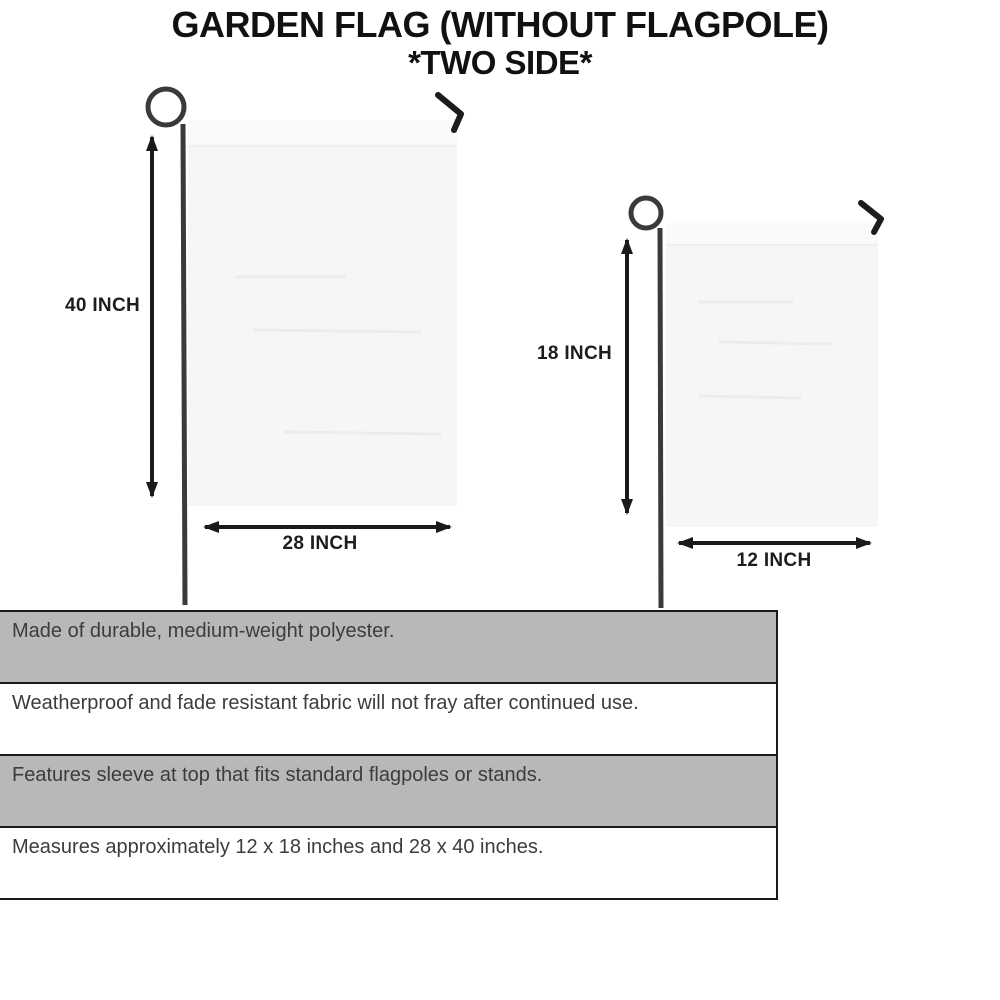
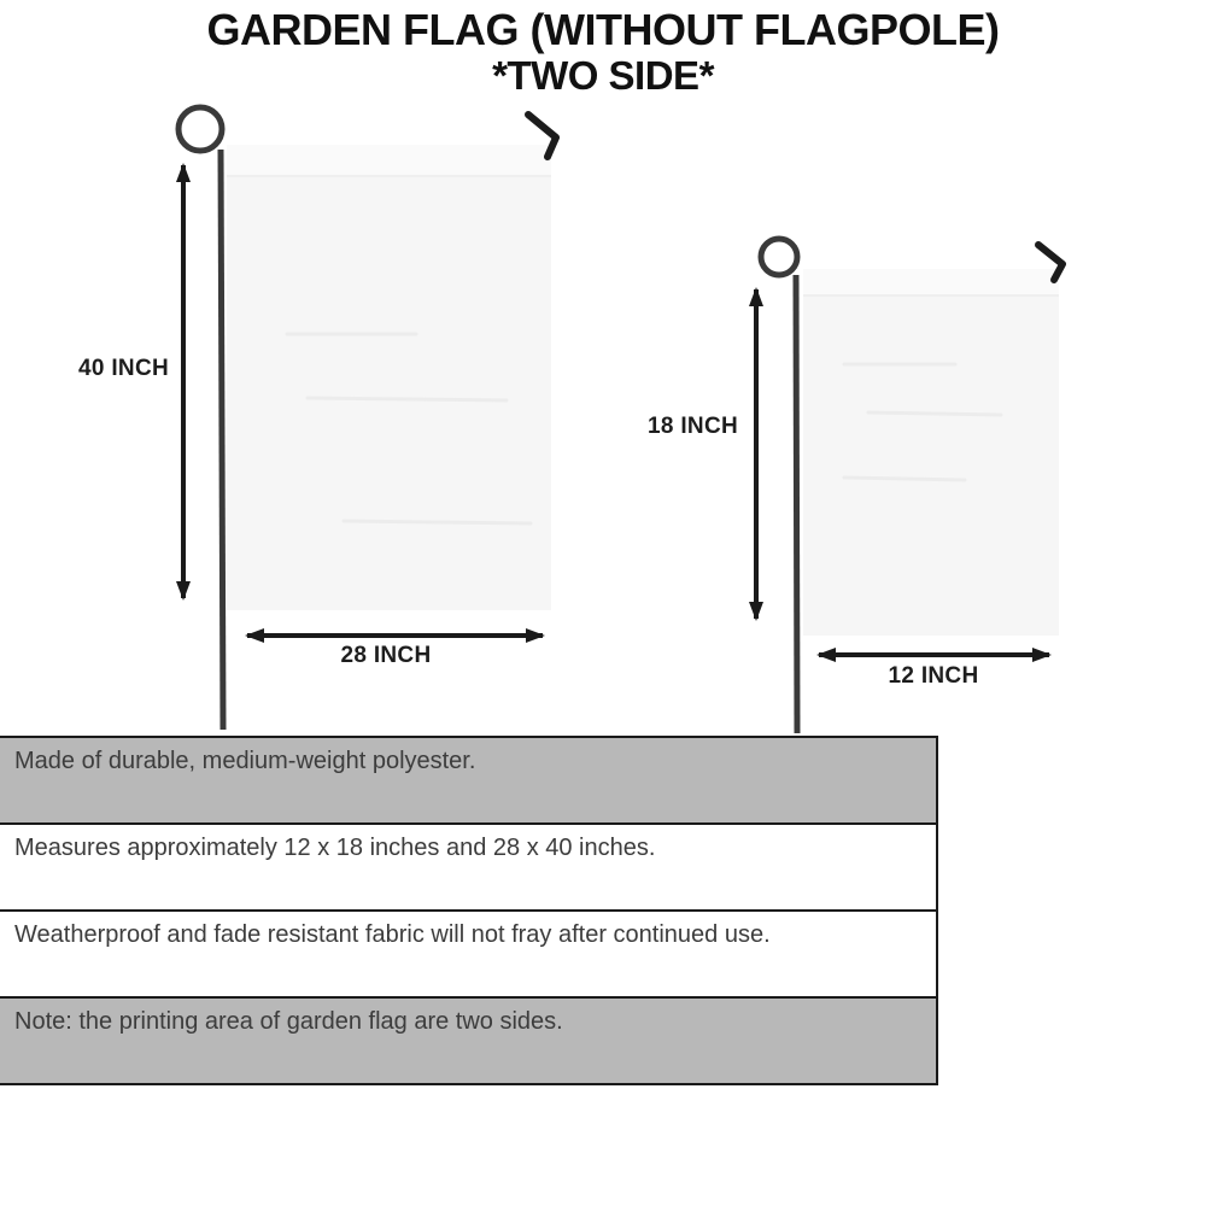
  GARDEN FLAG (WITHOUT FLAGPOLE)
  *TWO SIDE*
  40 INCH
  28 INCH
  18 INCH
  12 INCH
  Made of durable, medium-weight polyester.
- Weatherproof and fade resistant fabric will not fray after continued use.
+ Measures approximately 12 x 18 inches and 28 x 40 inches.
- Features sleeve at top that fits standard flagpoles or stands.
- Measures approximately 12 x 18 inches and 28 x 40 inches.
+ Weatherproof and fade resistant fabric will not fray after continued use.
+ Note: the printing area of garden flag are two sides.
